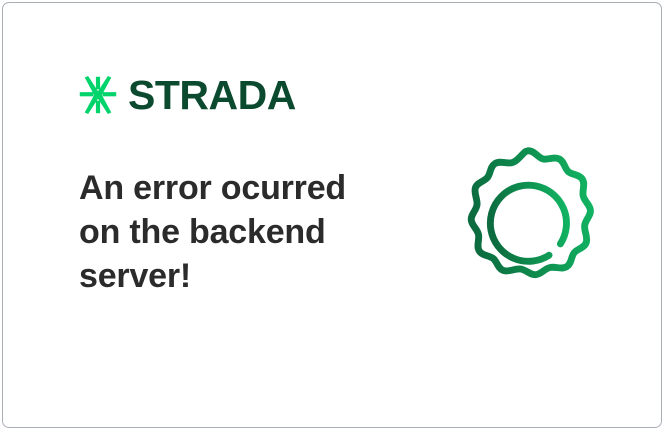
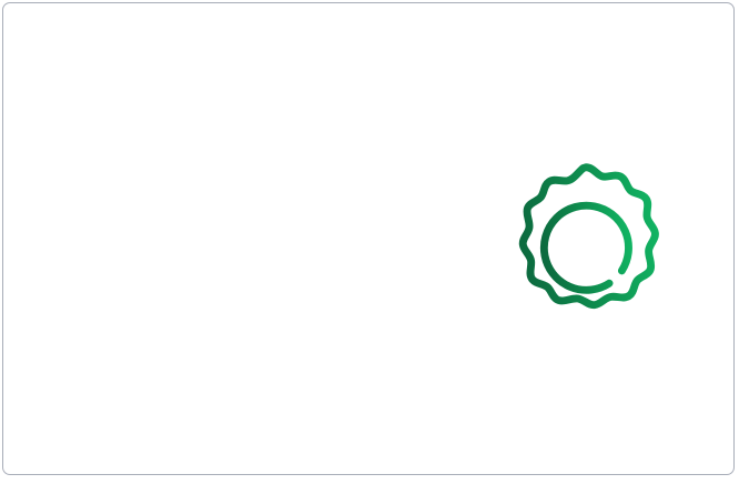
- STRADA
- An error ocurred
- on the backend
- server!
